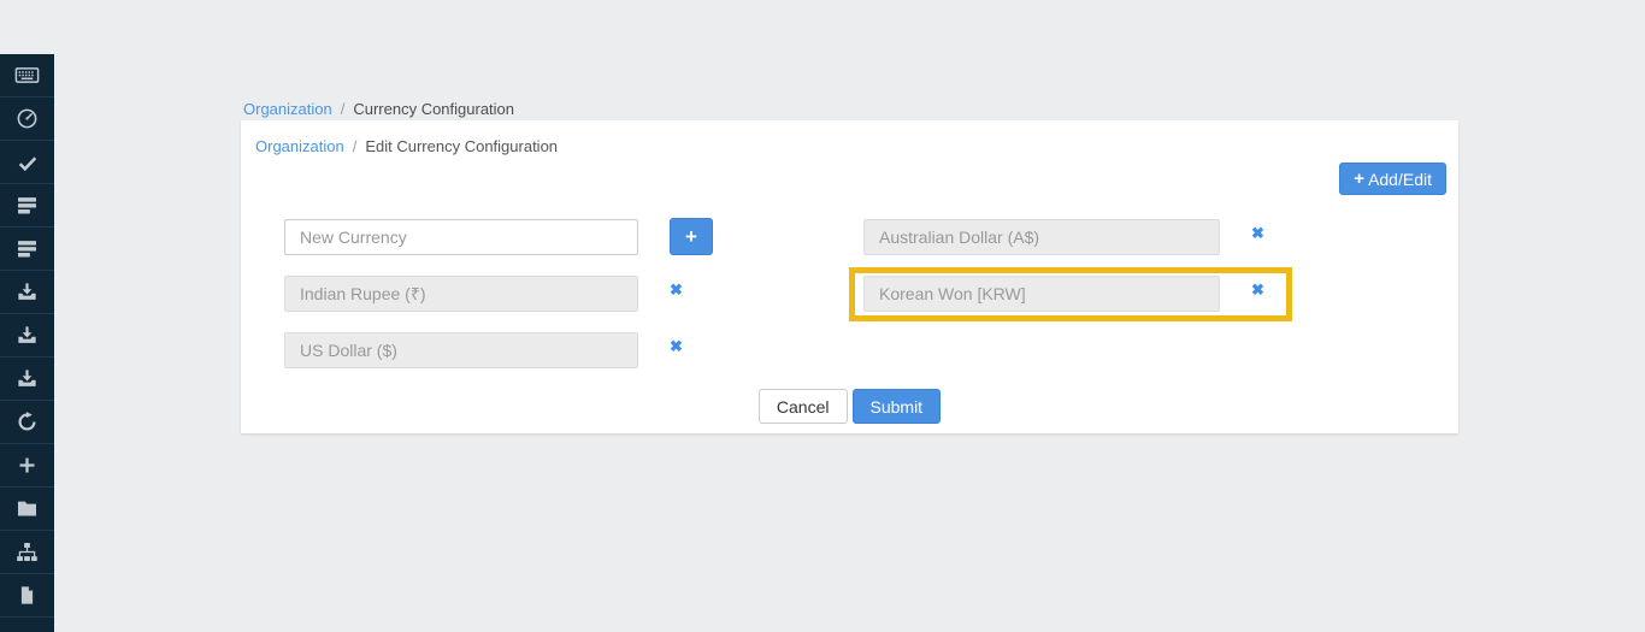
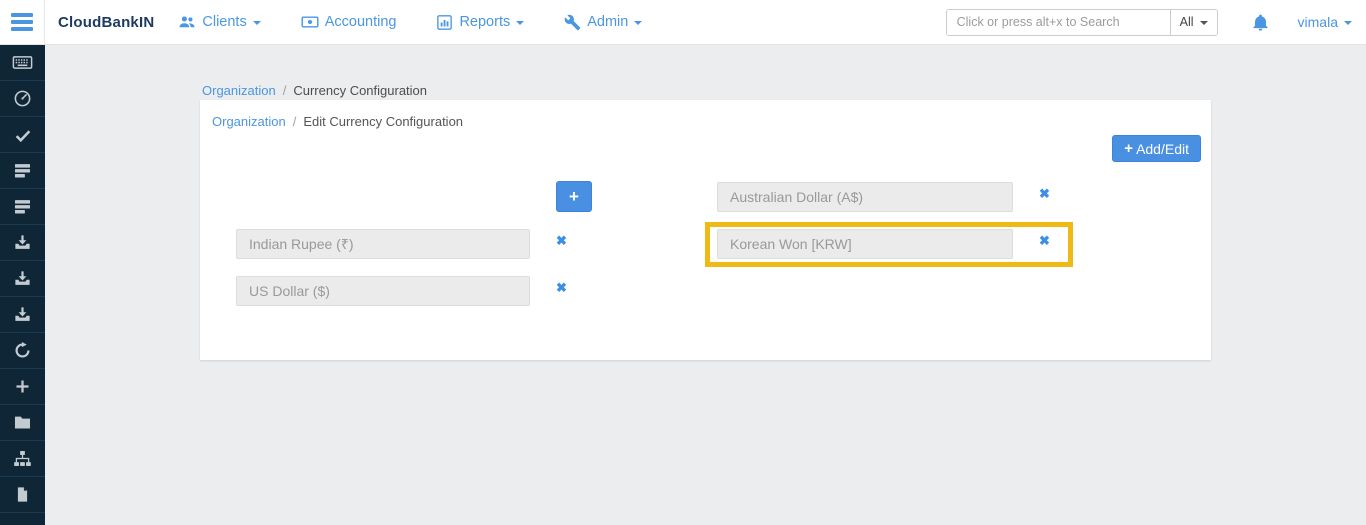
+ CloudBankIN
+ Clients
+ Accounting
+ Reports
+ Admin
+ Click or press alt+x to Search
+ All
+ vimala
  Organization
  /
  Currency Configuration
  Organization
  /
  Edit Currency Configuration
  +
  Add/Edit
- New Currency
  +
  Australian Dollar (A$)
  ✖
  Indian Rupee (₹)
  ✖
  Korean Won [KRW]
  ✖
  US Dollar ($)
  ✖
- Cancel
- Submit
